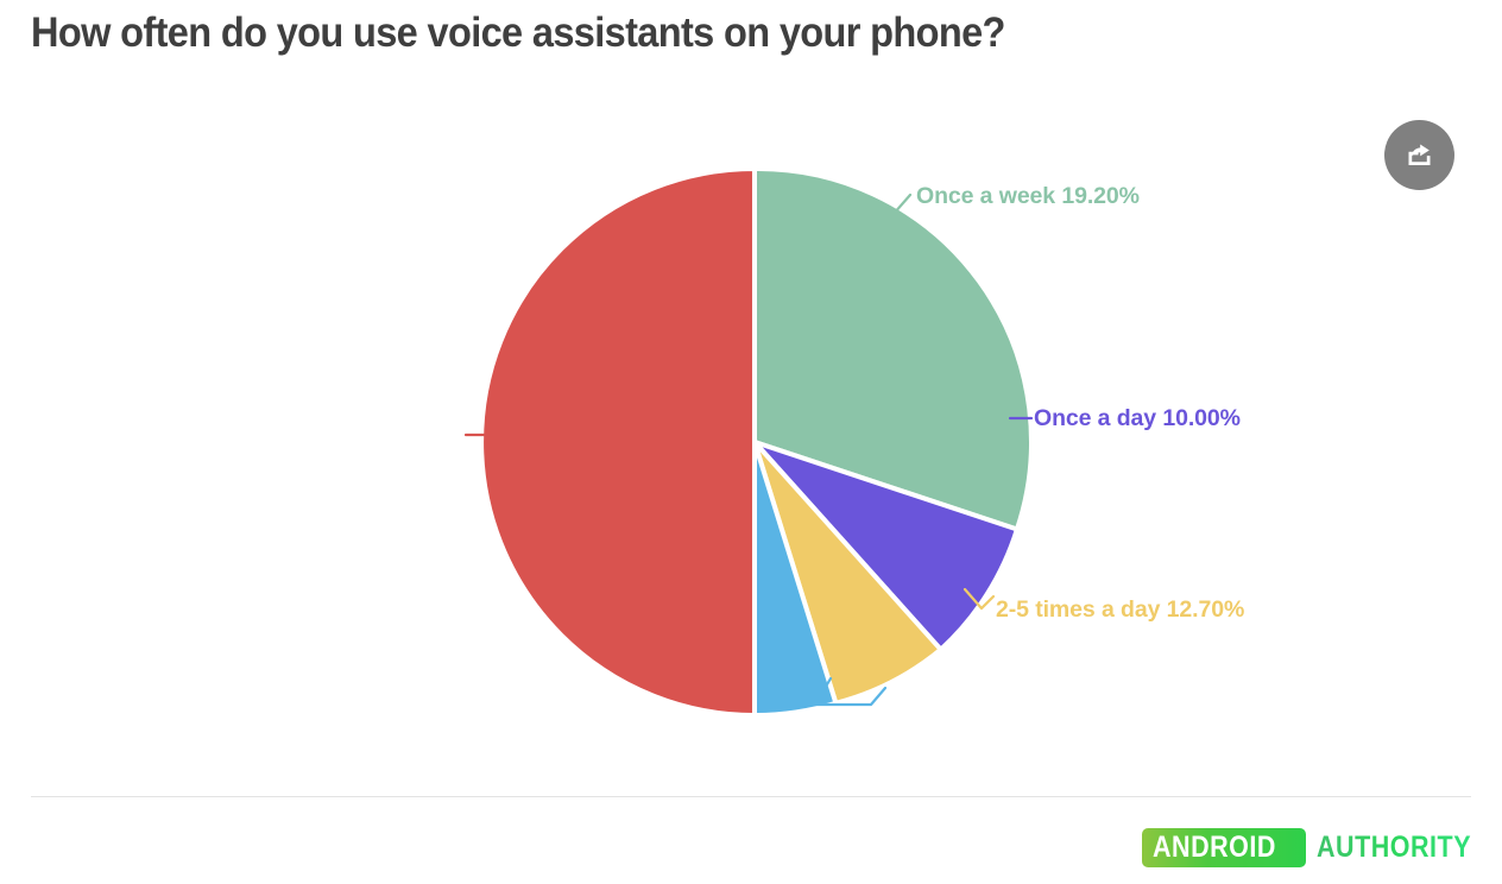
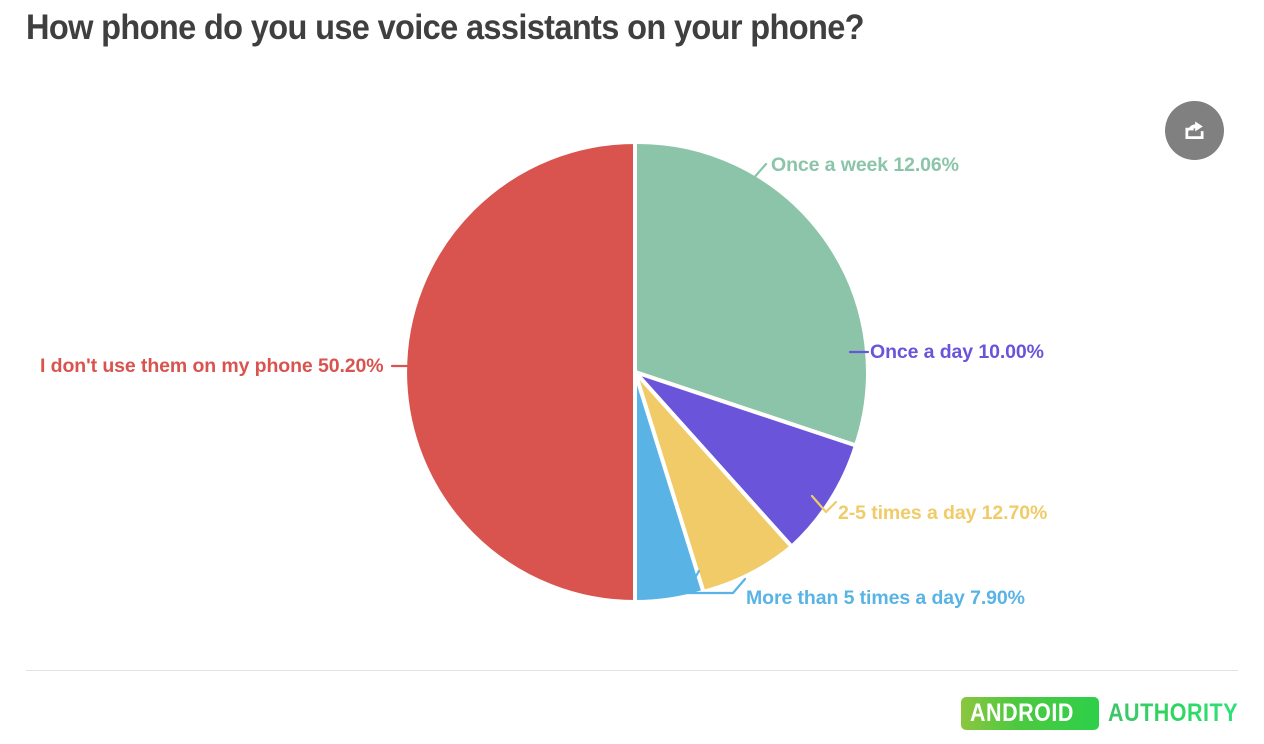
- How often do you use voice assistants on your phone?
+ How phone do you use voice assistants on your phone?
- Once a week 19.20%
+ Once a week 12.06%
  Once a day 10.00%
  2-5 times a day 12.70%
+ More than 5 times a day 7.90%
+ I don't use them on my phone 50.20%
  ANDROID
  AUTHORITY
